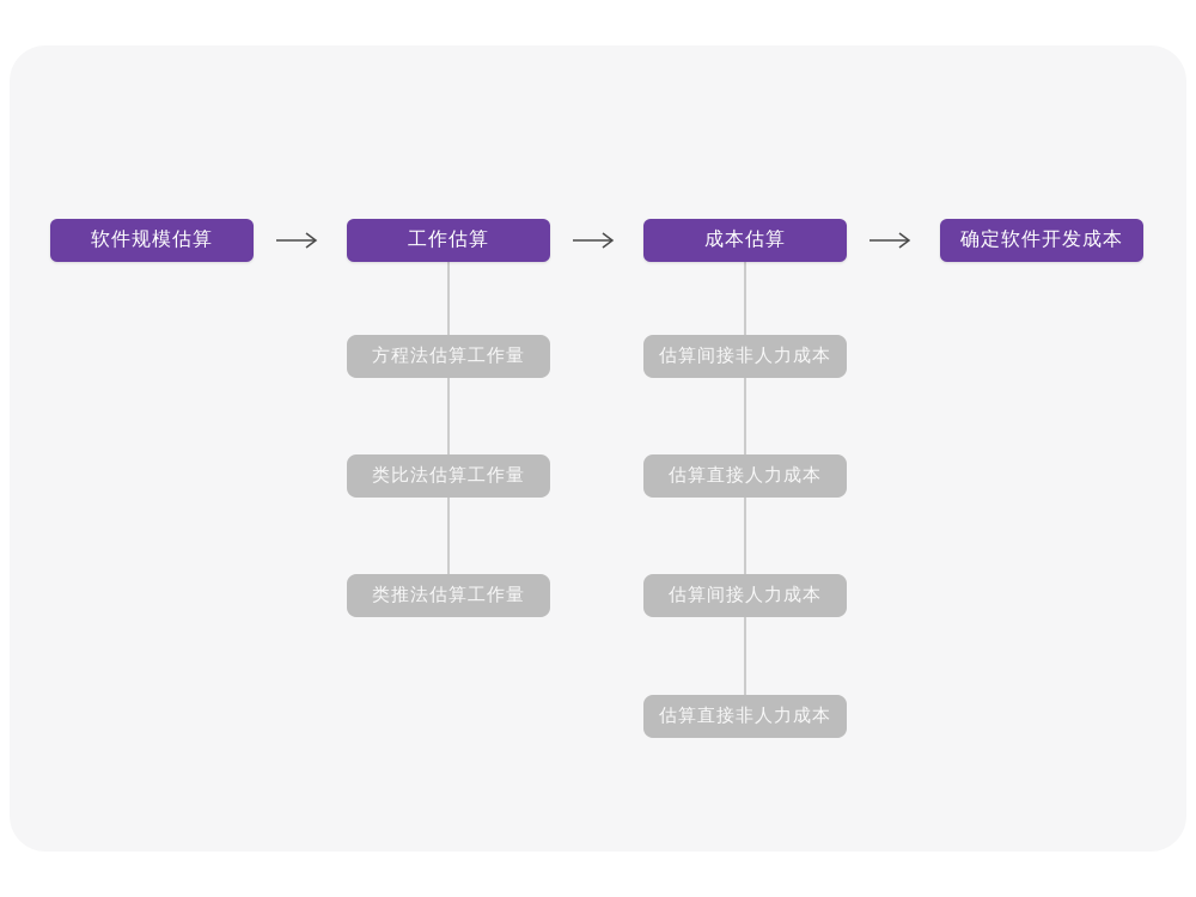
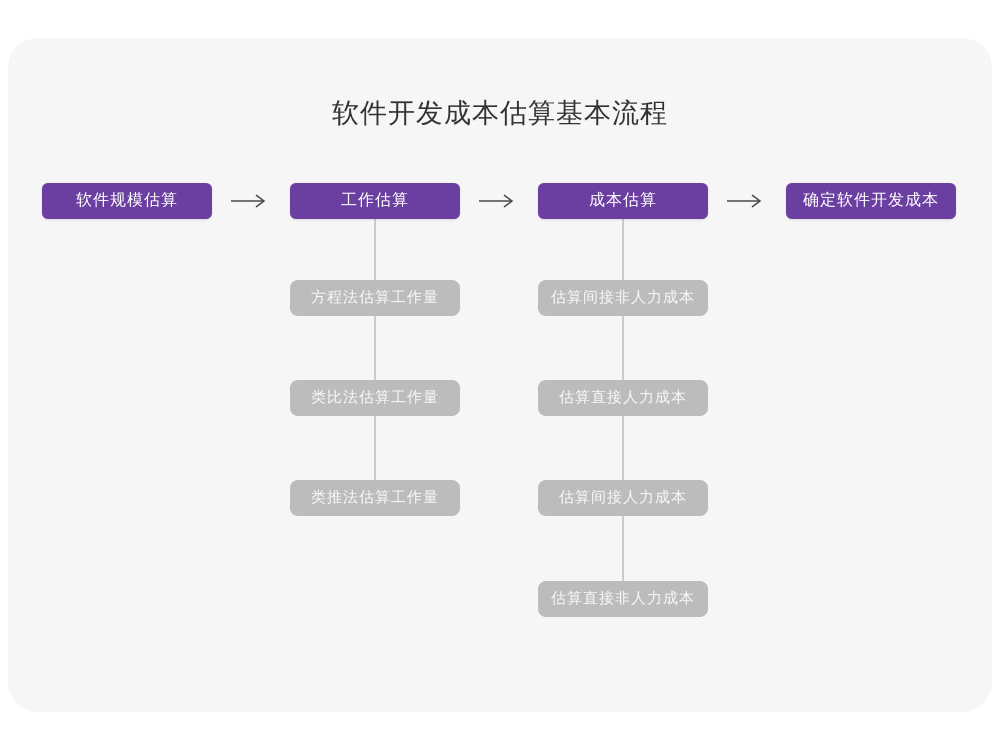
+ 软件开发成本估算基本流程
  软件规模估算
  工作估算
  成本估算
  确定软件开发成本
  方程法估算工作量
  类比法估算工作量
  类推法估算工作量
  估算间接非人力成本
  估算直接人力成本
  估算间接人力成本
  估算直接非人力成本
